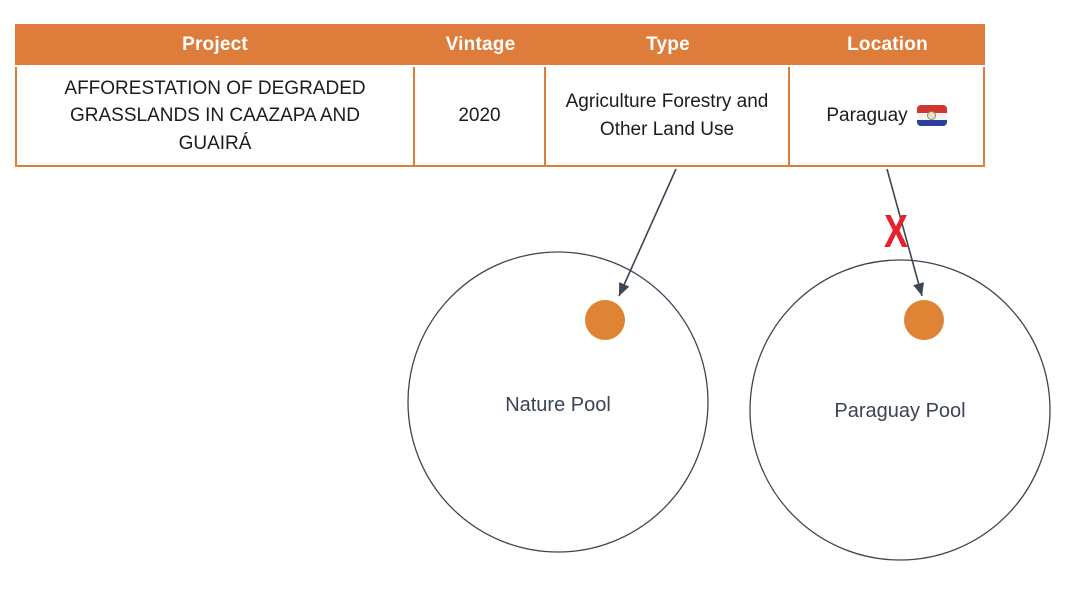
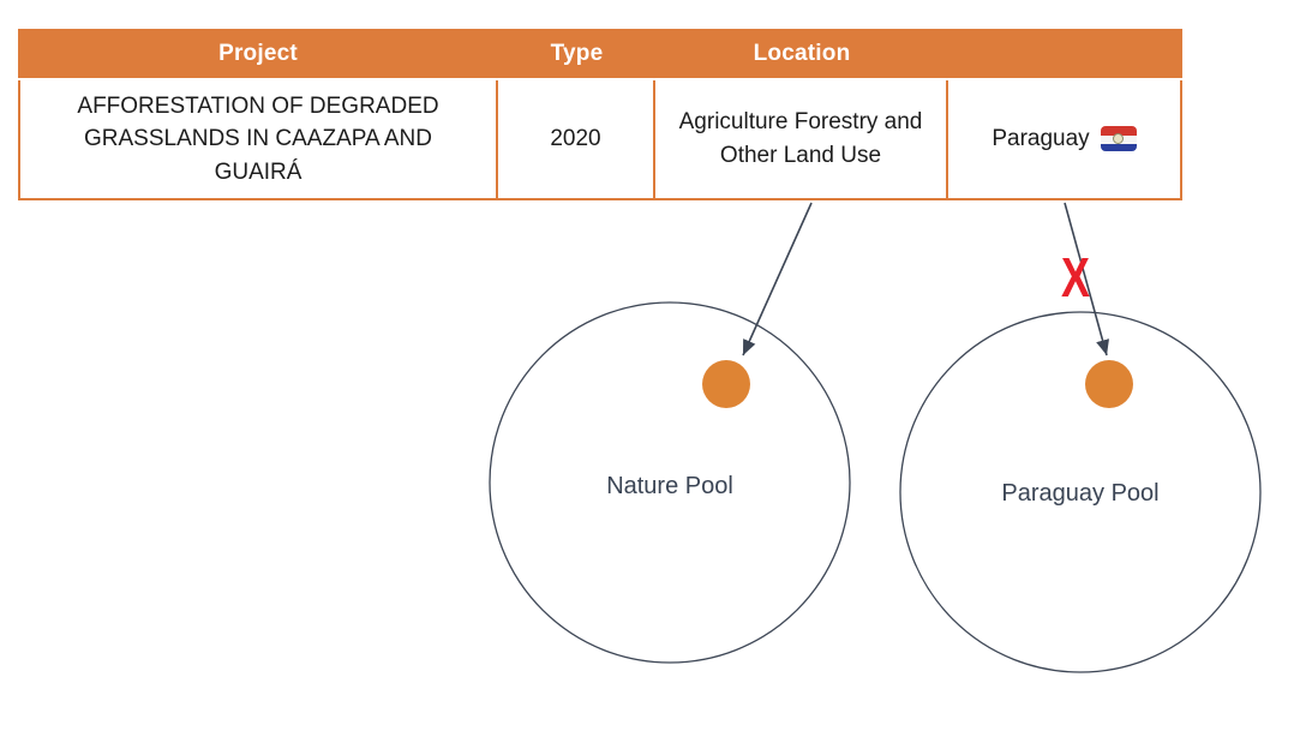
  Project
- Vintage
  Type
  Location
  AFFORESTATION OF DEGRADED GRASSLANDS IN CAAZAPA AND GUAIRÁ
  2020
  Agriculture Forestry and Other Land Use
  Paraguay
  Nature Pool
  Paraguay Pool
  X
